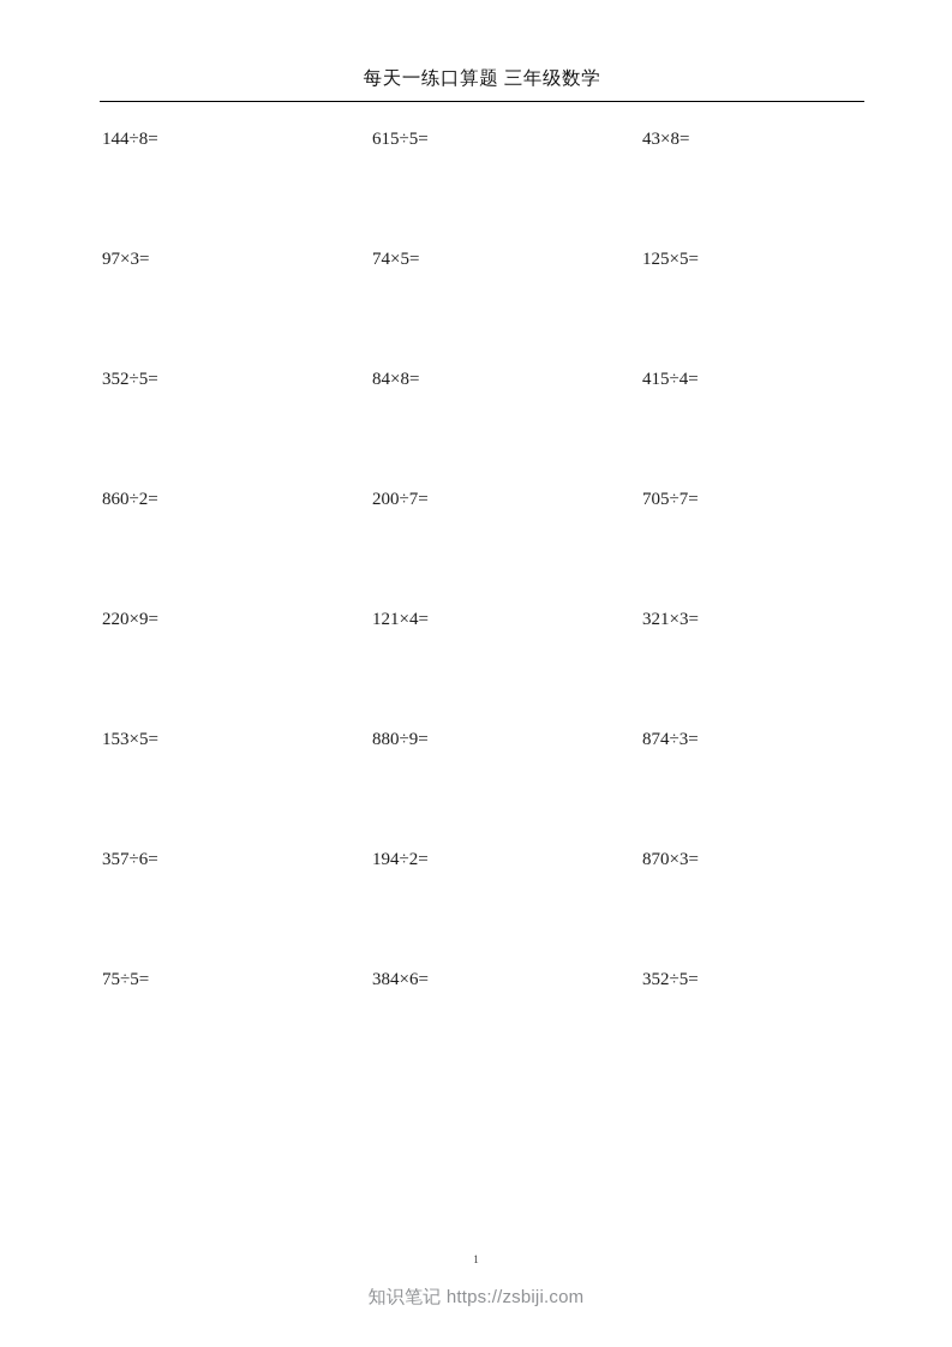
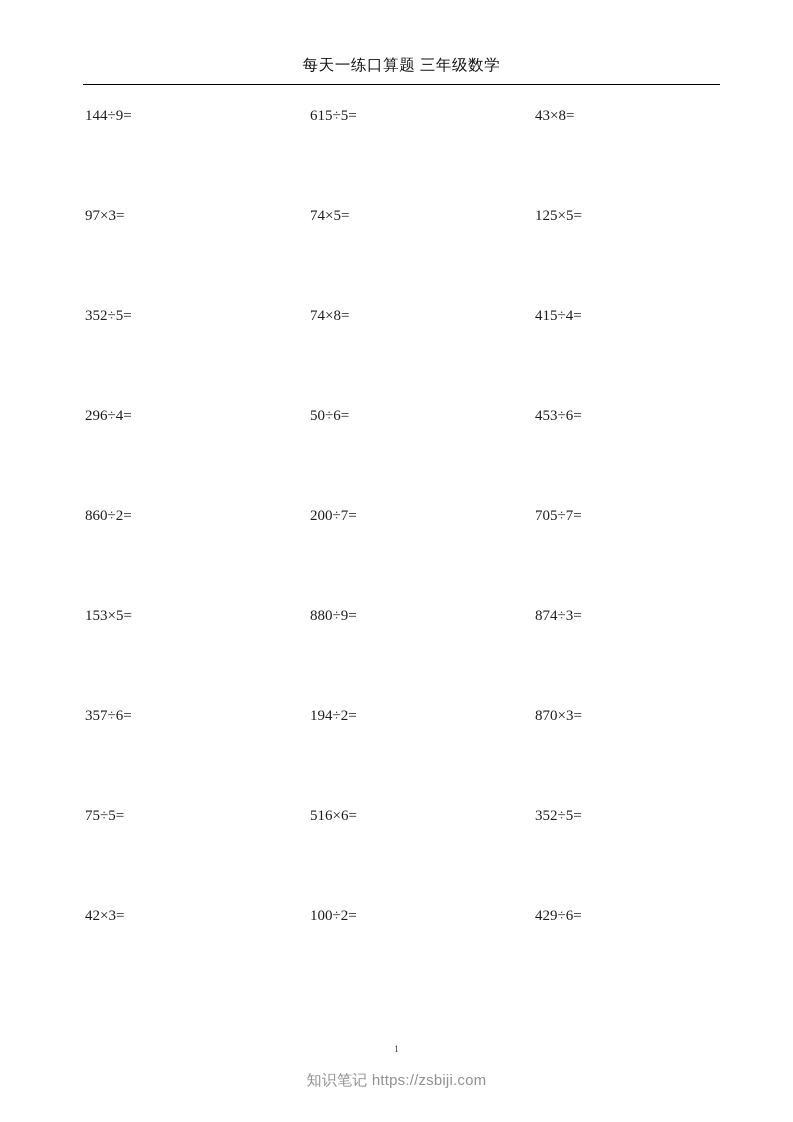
  每天一练口算题 三年级数学
- 144÷8=
+ 144÷9=
  615÷5=
  43×8=
  97×3=
  74×5=
  125×5=
  352÷5=
- 84×8=
+ 74×8=
  415÷4=
+ 296÷4=
+ 50÷6=
+ 453÷6=
  860÷2=
  200÷7=
  705÷7=
- 220×9=
- 121×4=
- 321×3=
  153×5=
  880÷9=
  874÷3=
  357÷6=
  194÷2=
  870×3=
  75÷5=
- 384×6=
+ 516×6=
  352÷5=
+ 42×3=
+ 100÷2=
+ 429÷6=
  1
  知识笔记 https://zsbiji.com
